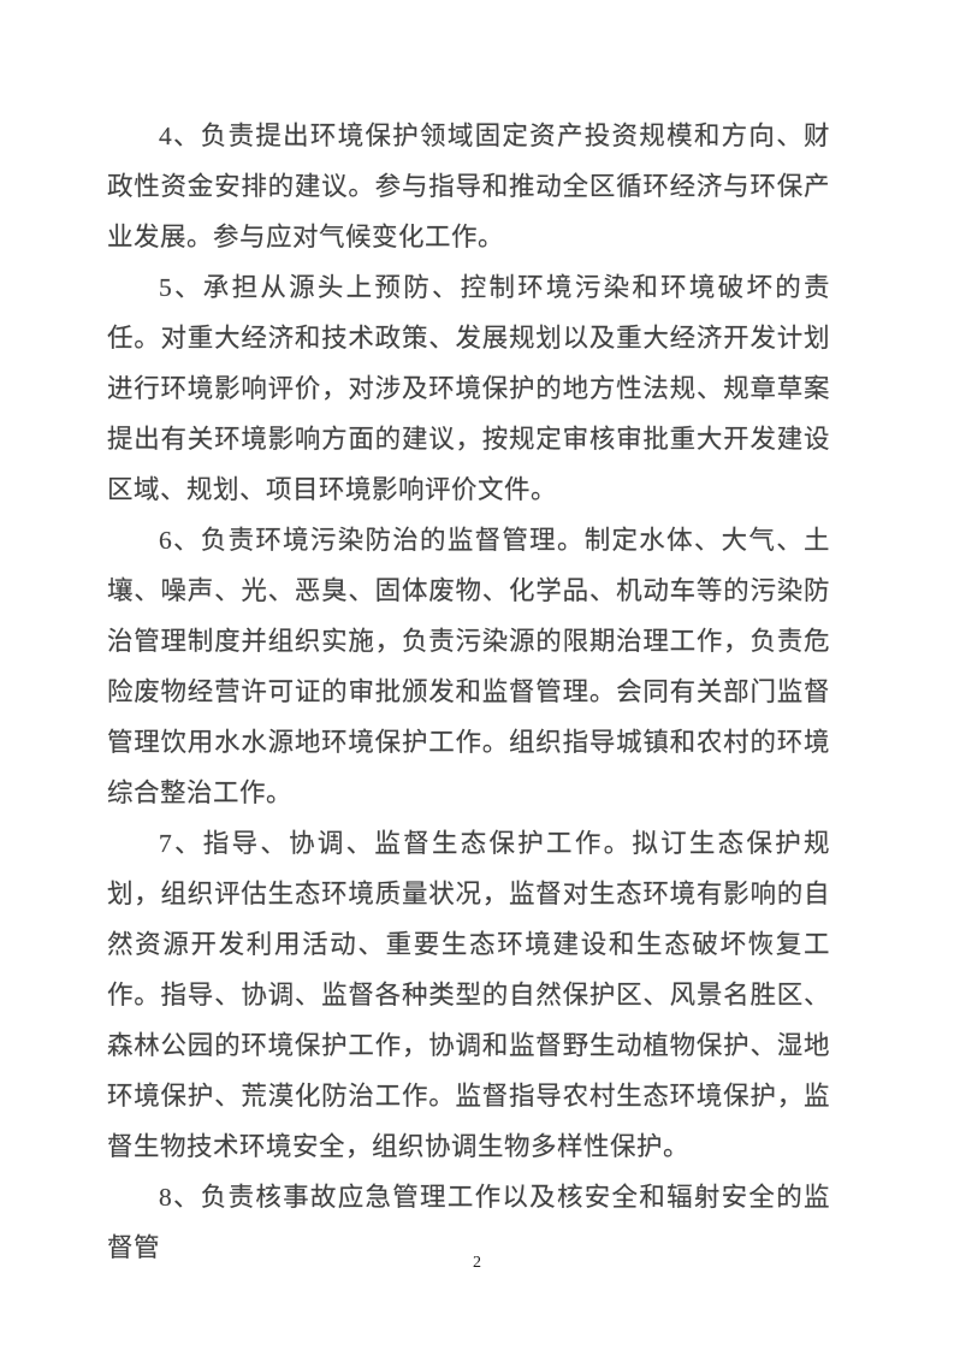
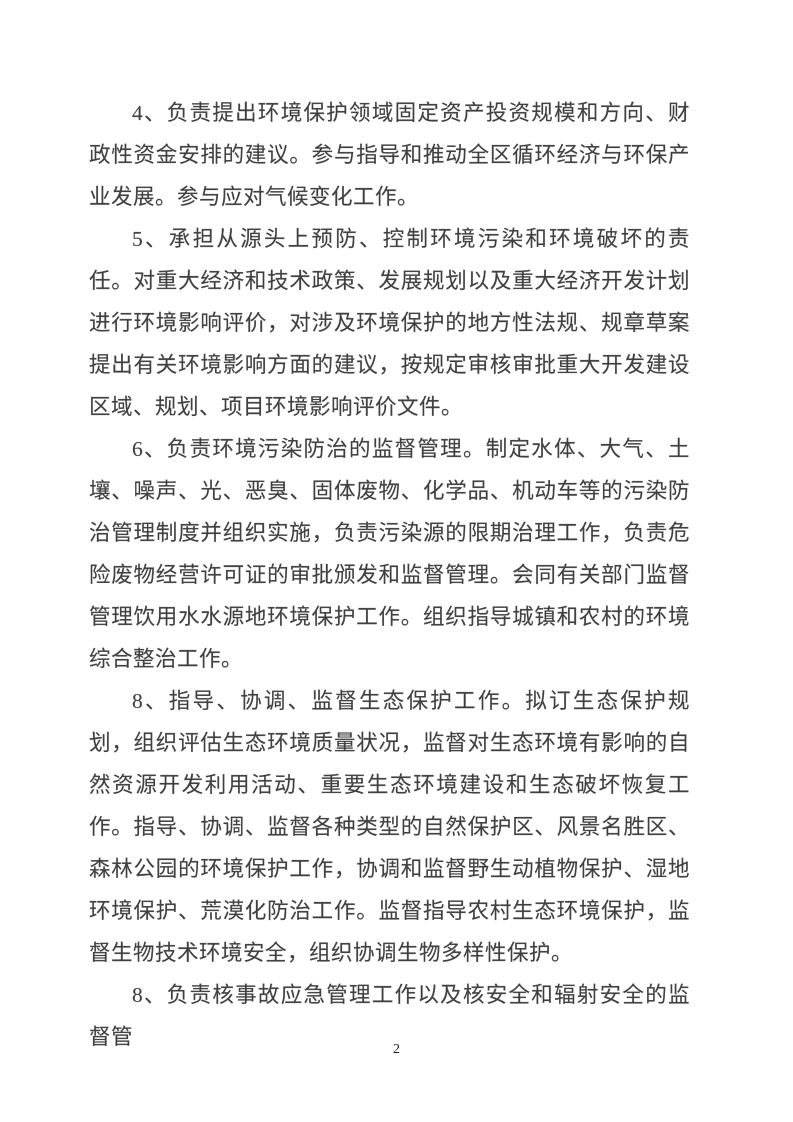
  4、负责提出环境保护领域固定资产投资规模和方向、财政性资金安排的建议。参与指导和推动全区循环经济与环保产业发展。参与应对气候变化工作。
  5、承担从源头上预防、控制环境污染和环境破坏的责任。对重大经济和技术政策、发展规划以及重大经济开发计划进行环境影响评价，对涉及环境保护的地方性法规、规章草案提出有关环境影响方面的建议，按规定审核审批重大开发建设区域、规划、项目环境影响评价文件。
  6、负责环境污染防治的监督管理。制定水体、大气、土壤、噪声、光、恶臭、固体废物、化学品、机动车等的污染防治管理制度并组织实施，负责污染源的限期治理工作，负责危险废物经营许可证的审批颁发和监督管理。会同有关部门监督管理饮用水水源地环境保护工作。组织指导城镇和农村的环境综合整治工作。
- 7、指导、协调、监督生态保护工作。拟订生态保护规划，组织评估生态环境质量状况，监督对生态环境有影响的自然资源开发利用活动、重要生态环境建设和生态破坏恢复工作。指导、协调、监督各种类型的自然保护区、风景名胜区、森林公园的环境保护工作，协调和监督野生动植物保护、湿地环境保护、荒漠化防治工作。监督指导农村生态环境保护，监督生物技术环境安全，组织协调生物多样性保护。
+ 8、指导、协调、监督生态保护工作。拟订生态保护规划，组织评估生态环境质量状况，监督对生态环境有影响的自然资源开发利用活动、重要生态环境建设和生态破坏恢复工作。指导、协调、监督各种类型的自然保护区、风景名胜区、森林公园的环境保护工作，协调和监督野生动植物保护、湿地环境保护、荒漠化防治工作。监督指导农村生态环境保护，监督生物技术环境安全，组织协调生物多样性保护。
  8、负责核事故应急管理工作以及核安全和辐射安全的监督管
  2
